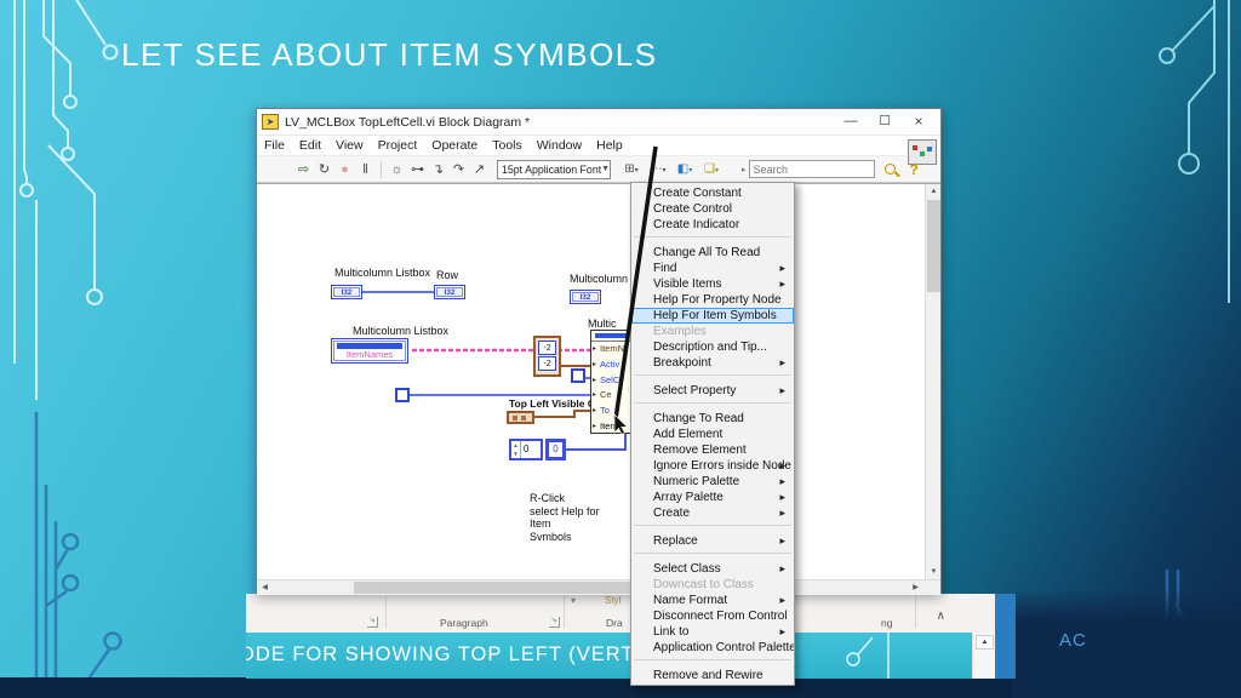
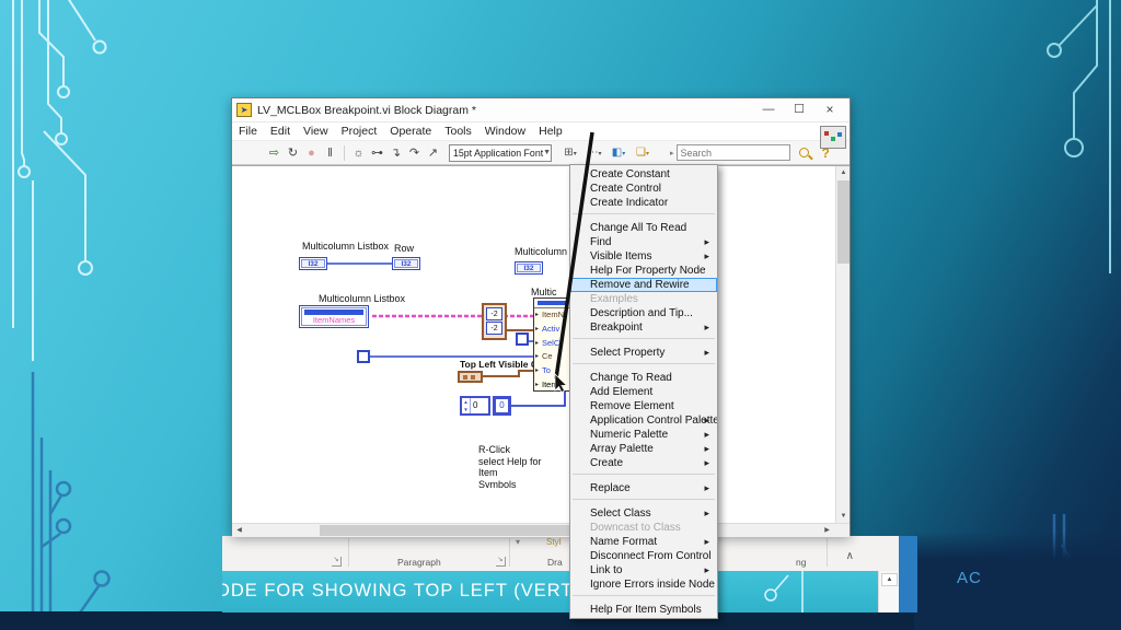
- LET SEE ABOUT ITEM SYMBOLS
  AC
  ▾
  Styl
  Paragraph
  Dra
  ng
  ∧
  ODE FOR SHOWING TOP LEFT (VERT
  ➤
- LV_MCLBox TopLeftCell.vi Block Diagram *
+ LV_MCLBox Breakpoint.vi Block Diagram *
  —
  ☐
  ×
  File
  Edit
  View
  Project
  Operate
  Tools
  Window
  Help
  ⇨
  ↻
  ●
  ‖
  ☼
  ⊶
  ↴
  ↷
  ↗
  15pt Application Font
  Search
  ?
  Multicolumn Listbox
  Row
  Multicolumn
  Multicolumn Listbox
  ItemNames
  Top Left Visible
  0
  0
  Multic
  ItemN
  Activ
  SelC
  Ce
  To
  Item
  R-Click
  select Help for
  Item
  Symbols
  Create Constant
  Create Control
  Create Indicator
  Change All To Read
  Find
  Visible Items
  Help For Property Node
- Help For Item Symbols
+ Remove and Rewire
  Examples
  Description and Tip...
  Breakpoint
  Select Property
  Change To Read
  Add Element
  Remove Element
- Ignore Errors inside Node
+ Application Control Palette
  Numeric Palette
  Array Palette
  Create
  Replace
  Select Class
  Downcast to Class
  Name Format
  Disconnect From Control
  Link to
- Application Control Palette
+ Ignore Errors inside Node
- Remove and Rewire
+ Help For Item Symbols
